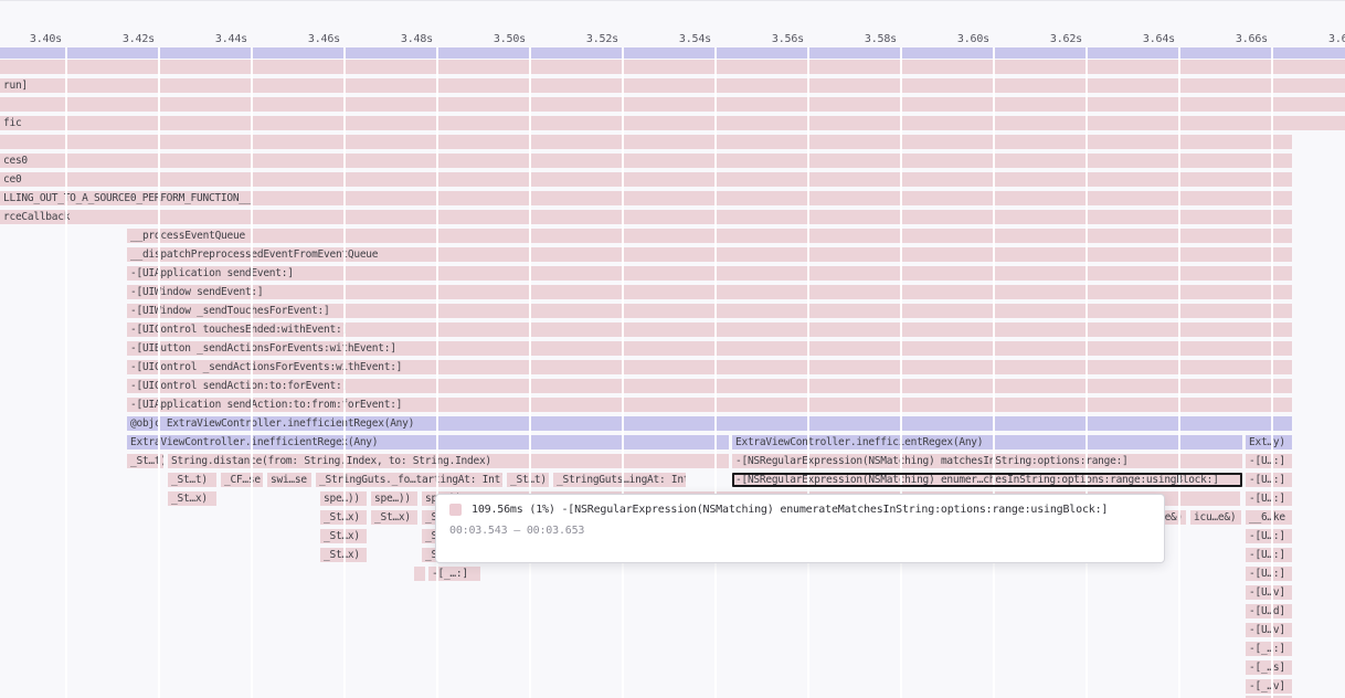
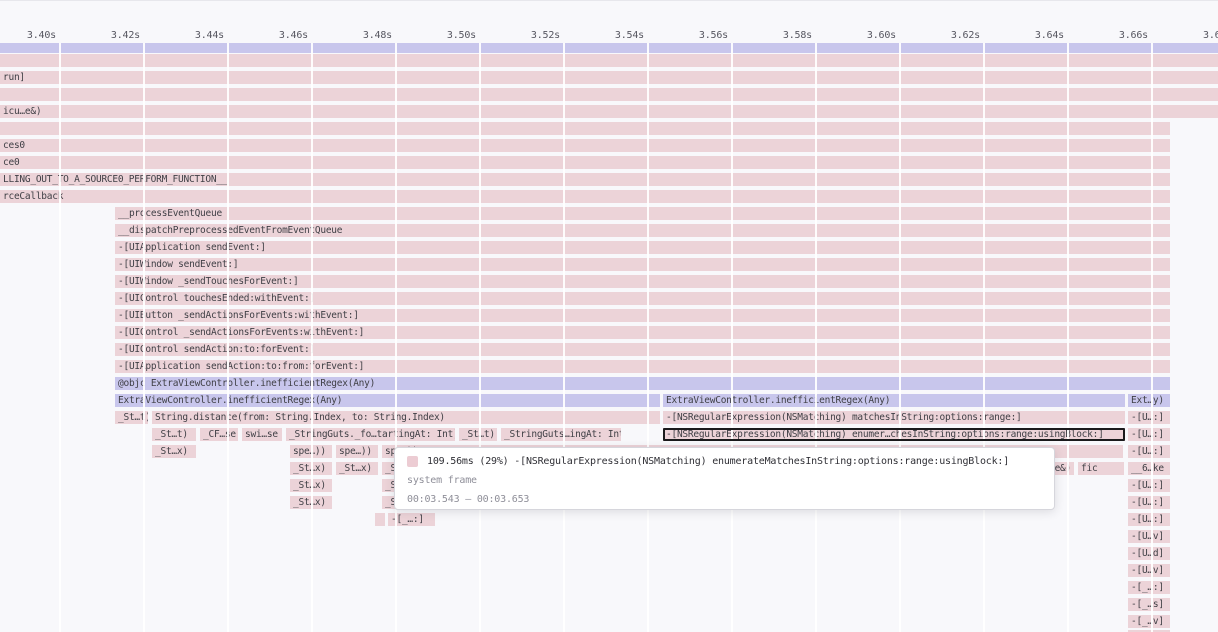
  3.40s
  3.42s
  3.44s
  3.46s
  3.48s
  3.50s
  3.52s
  3.54s
  3.56s
  3.58s
  3.60s
  3.62s
  3.64s
  3.66s
  run]
- fic
+ icu…e&)
  ces0
  ce0
  LLING_OUT_O_A_SOURCE0_PEFORM_FUNCTION__
  rceCallbac
  __prcessEventQueue
  __dipatchPreprocessedEventFromEvenQueue
  -[UIpplication sendEvent:]
  -[UIindow sendEvent:]
  -[UIindow _sendTouchesForEvent:]
  -[UIontrol touchesEnded:withEvent:
  -[UIutton _sendActionsForEvents:wihEvent:]
  -[UIontrol _sendActionsForEvents:wthEvent:]
  -[UIontrol sendAction:to:forEvent:
  -[UIpplication sendAction:to:from:orEvent:]
  @obj ExtraViewController.inefficietRegex(Any)
  ExtrViewController.inefficientRege(Any)
  ExtraViewController.inefficentRegex(Any)
  Exty)
  String.distane(from: StringIndex, to: String.Index)
  -[NSRegularExpression(NSMathing) matchesIString:options:range:]
  -[U:]
  _St…t)
  _CF…e
  swi…se
  _StringGuts._fo…taringAt: Int
  _St…t)
  _StringGuts…ingAt: In
  -[NSRegularExpression(NSMathing) enumer…cesInString:options:range:usinglock:]
  -[U:]
  _St…x)
  spe))
  spe…))
  -[U:]
  _Stx)
  _St…x)
- icu…e&)
+ fic
  __6ke
  _Stx)
  -[U:]
  _Stx)
  -[U:]
  -[_…:]
  -[U:]
  -[Uv]
  -[Ud]
  -[Uv]
  -[_:]
  -[_s]
  -[_v]
- 109.56ms (1%) -[NSRegularExpression(NSMatching) enumerateMatchesInString:options:range:usingBlock:]
+ 109.56ms (29%) -[NSRegularExpression(NSMatching) enumerateMatchesInString:options:range:usingBlock:]
+ system frame
  00:03.543 — 00:03.653
